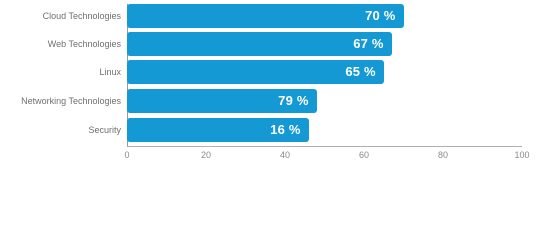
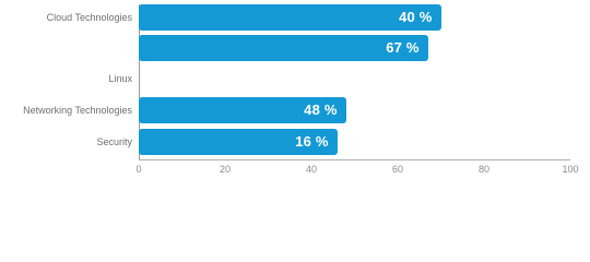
  Cloud Technologies
- Web Technologies
  Linux
  Networking Technologies
  Security
- 70 %
+ 40 %
  67 %
- 65 %
- 79 %
+ 48 %
  16 %
  0
  20
  40
  60
  80
  100
